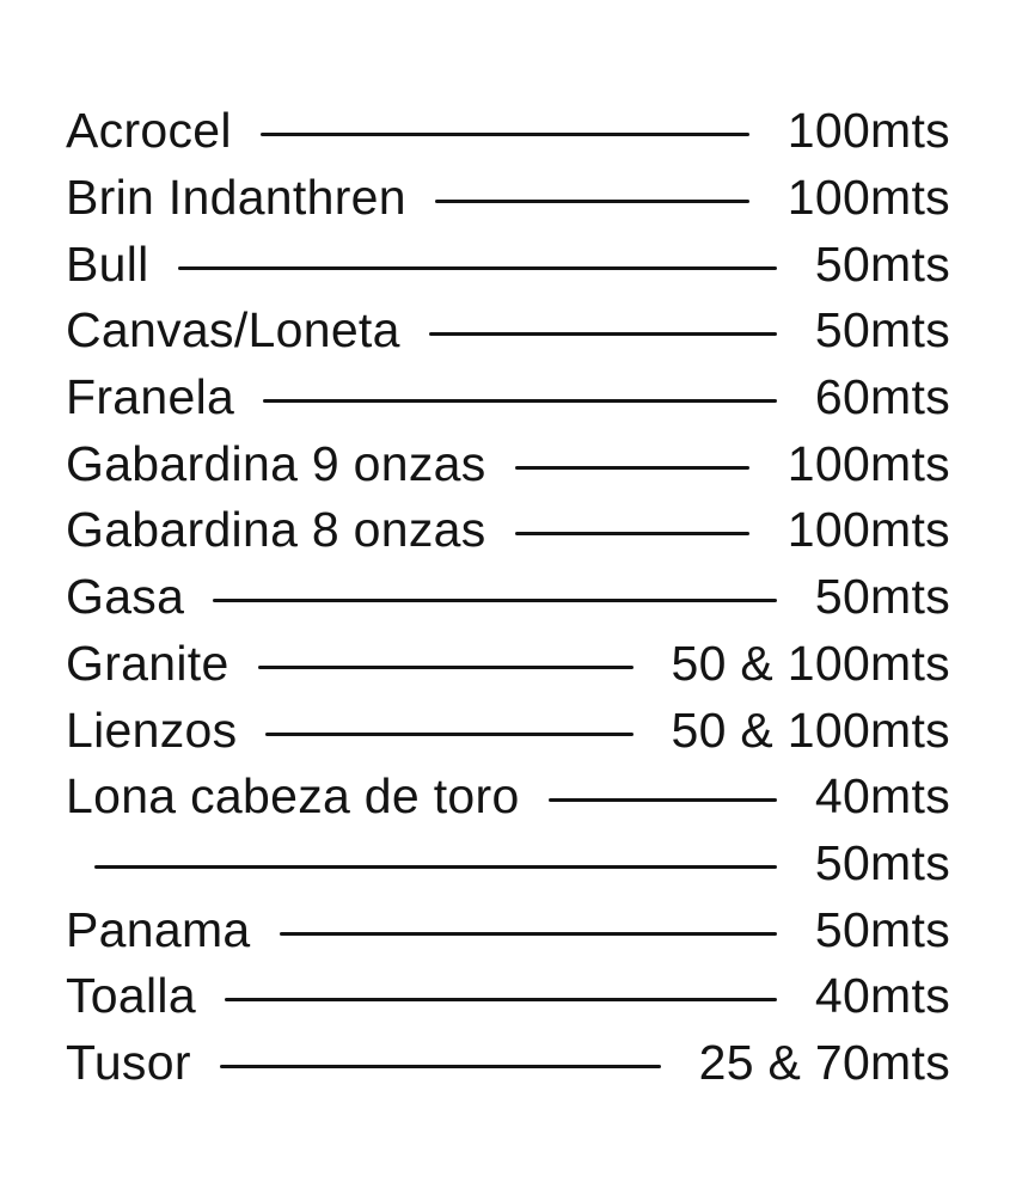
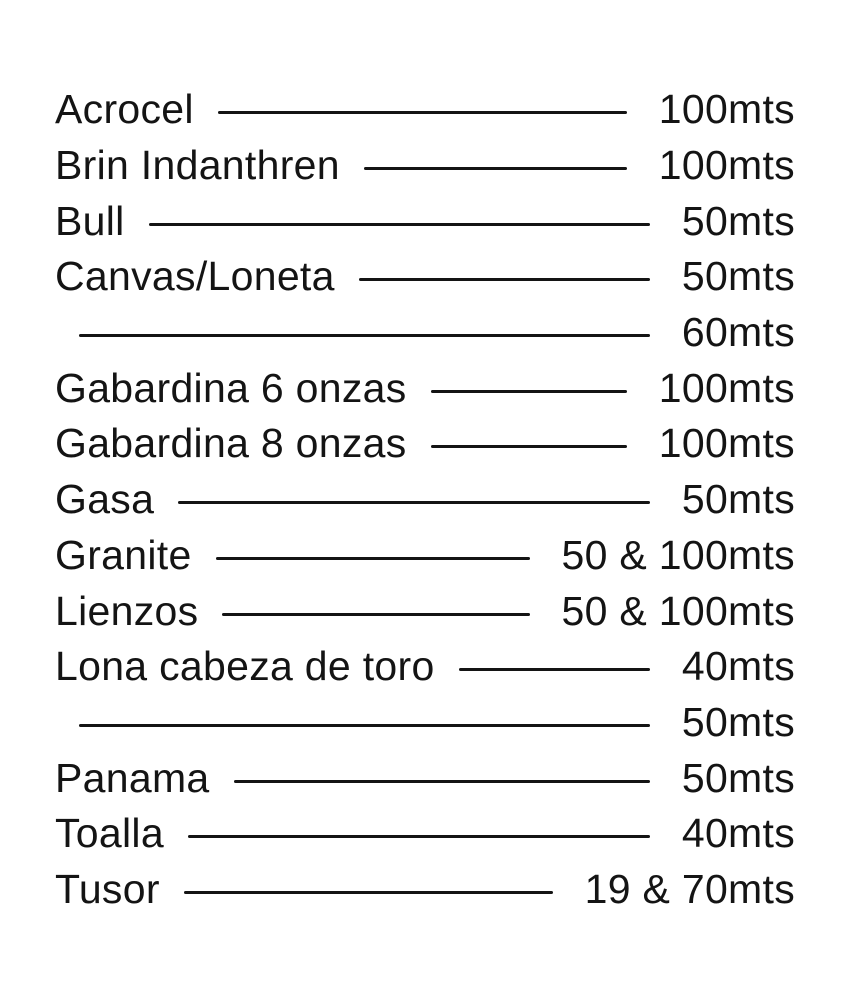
  Acrocel
  100mts
  Brin Indanthren
  100mts
  Bull
  50mts
  Canvas/Loneta
  50mts
- Franela
  60mts
- Gabardina 9 onzas
+ Gabardina 6 onzas
  100mts
  Gabardina 8 onzas
  100mts
  Gasa
  50mts
  Granite
  50 & 100mts
  Lienzos
  50 & 100mts
  Lona cabeza de toro
  40mts
  50mts
  Panama
  50mts
  Toalla
  40mts
  Tusor
- 25 & 70mts
+ 19 & 70mts
